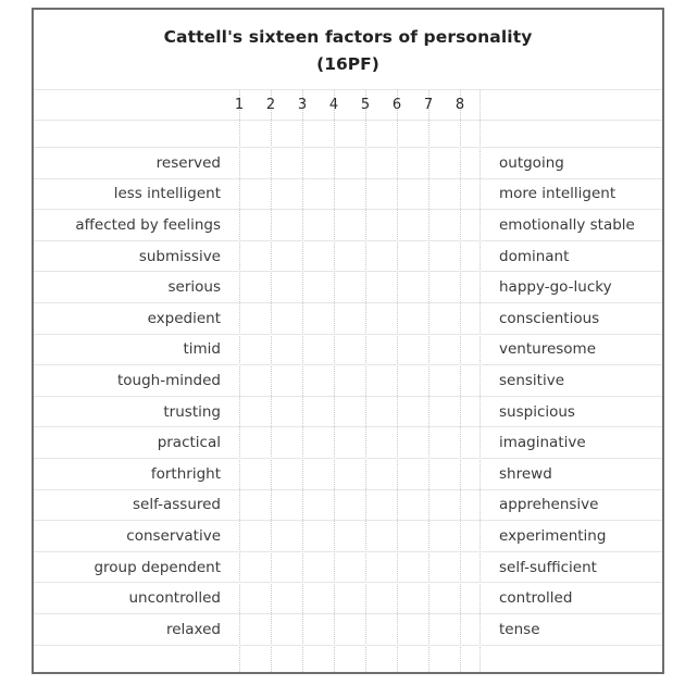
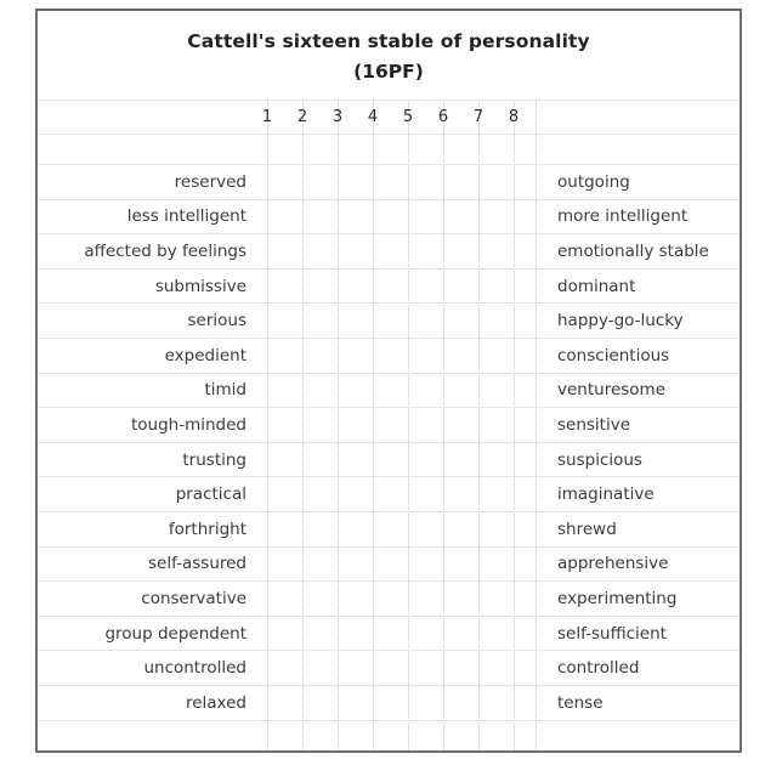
- Cattell's sixteen factors of personality
+ Cattell's sixteen stable of personality
  (16PF)
  1
  2
  3
  4
  5
  6
  7
  8
  reserved
  outgoing
  less intelligent
  more intelligent
  affected by feelings
  emotionally stable
  submissive
  dominant
  serious
  happy-go-lucky
  expedient
  conscientious
  timid
  venturesome
  tough-minded
  sensitive
  trusting
  suspicious
  practical
  imaginative
  forthright
  shrewd
  self-assured
  apprehensive
  conservative
  experimenting
  group dependent
  self-sufficient
  uncontrolled
  controlled
  relaxed
  tense
